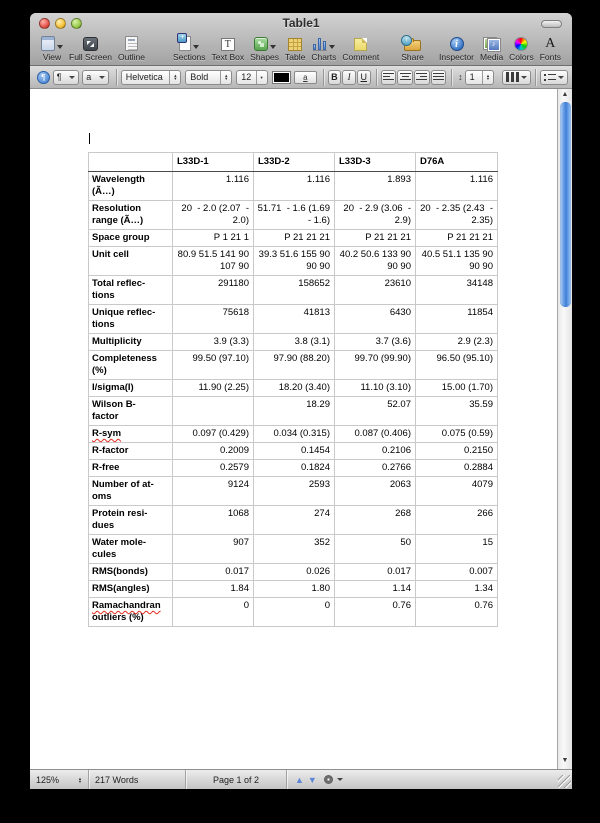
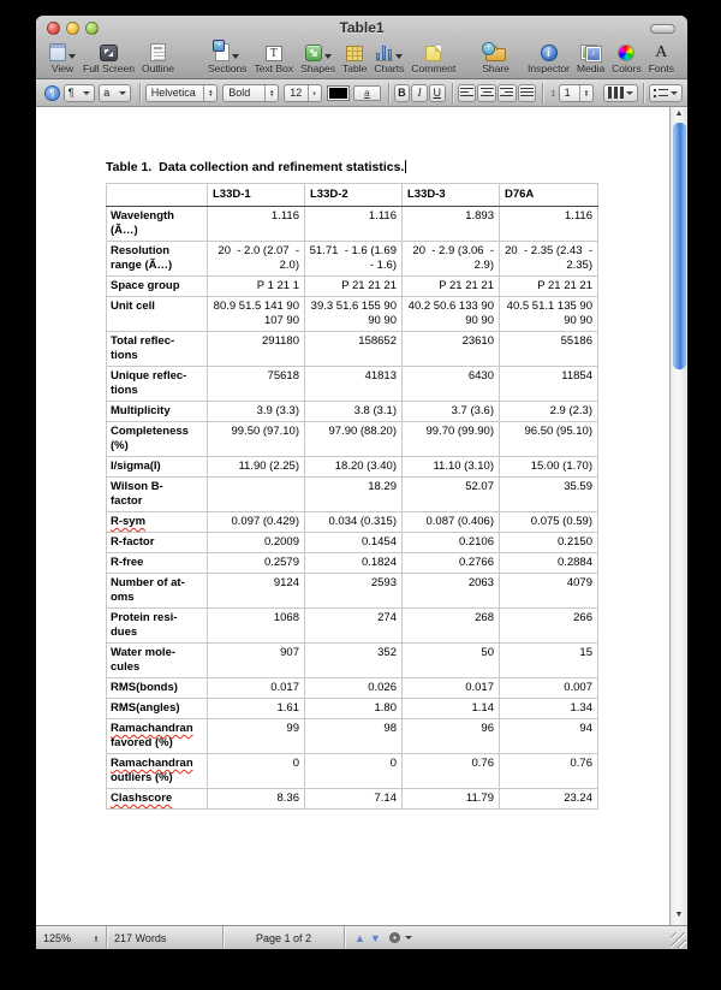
  Table1
  View
  Full Screen
  Outline
  Sections
  T
  Text Box
  Shapes
  Table
  Charts
  Comment
  Share
  i
  Inspector
  Media
  Colors
  A
  Fonts
  ¶
  ¶
  a
  Helvetica
  Bold
  12
  a
  B
  I
  U
  ↕
  1
+ Table 1. Data collection and refinement statistics.
  	L33D-1	L33D-2	L33D-3	D76A
  Wavelength (Ã…)	1.116	1.116	1.893	1.116
  Resolution range (Ã…)	20 - 2.0 (2.07 - 2.0)	51.71 - 1.6 (1.69 - 1.6)	20 - 2.9 (3.06 - 2.9)	20 - 2.35 (2.43 - 2.35)
  Space group	P 1 21 1	P 21 21 21	P 21 21 21	P 21 21 21
  Unit cell	80.9 51.5 141 90 107 90	39.3 51.6 155 90 90 90	40.2 50.6 133 90 90 90	40.5 51.1 135 90 90 90
- Total reflec- tions	291180	158652	23610	34148
+ Total reflec- tions	291180	158652	23610	55186
  Unique reflec- tions	75618	41813	6430	11854
  Multiplicity	3.9 (3.3)	3.8 (3.1)	3.7 (3.6)	2.9 (2.3)
  Completeness (%)	99.50 (97.10)	97.90 (88.20)	99.70 (99.90)	96.50 (95.10)
  I/sigma(I)	11.90 (2.25)	18.20 (3.40)	11.10 (3.10)	15.00 (1.70)
  Wilson B- factor		18.29	52.07	35.59
  R-sym	0.097 (0.429)	0.034 (0.315)	0.087 (0.406)	0.075 (0.59)
  R-factor	0.2009	0.1454	0.2106	0.2150
  R-free	0.2579	0.1824	0.2766	0.2884
  Number of at- oms	9124	2593	2063	4079
  Protein resi- dues	1068	274	268	266
  Water mole- cules	907	352	50	15
  RMS(bonds)	0.017	0.026	0.017	0.007
- RMS(angles)	1.84	1.80	1.14	1.34
+ RMS(angles)	1.61	1.80	1.14	1.34
+ Ramachandran favored (%)	99	98	96	94
  Ramachandran outliers (%)	0	0	0.76	0.76
+ Clashscore	8.36	7.14	11.79	23.24
  125%
  217 Words
  Page 1 of 2
  ▲
  ▼
